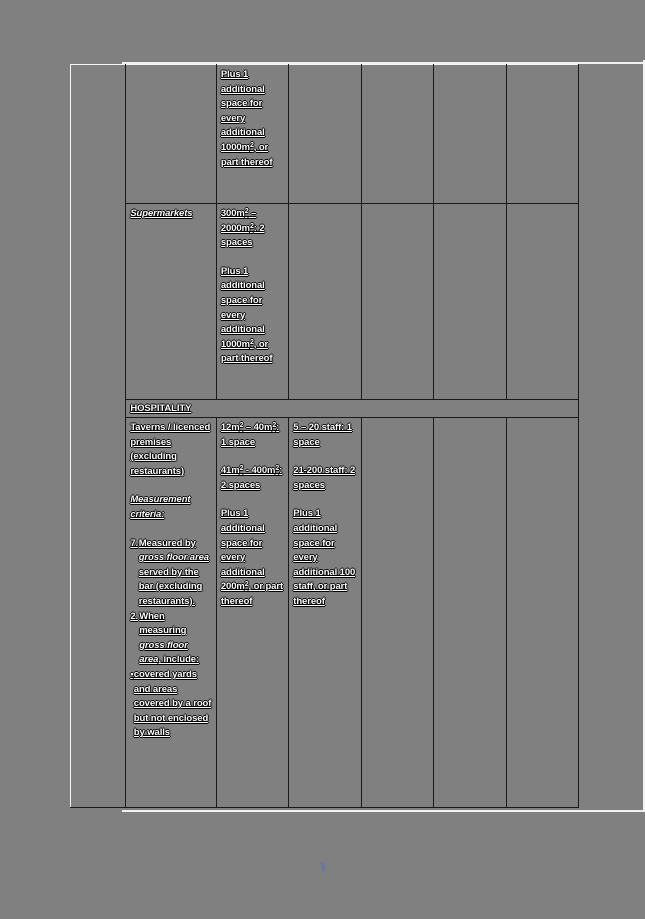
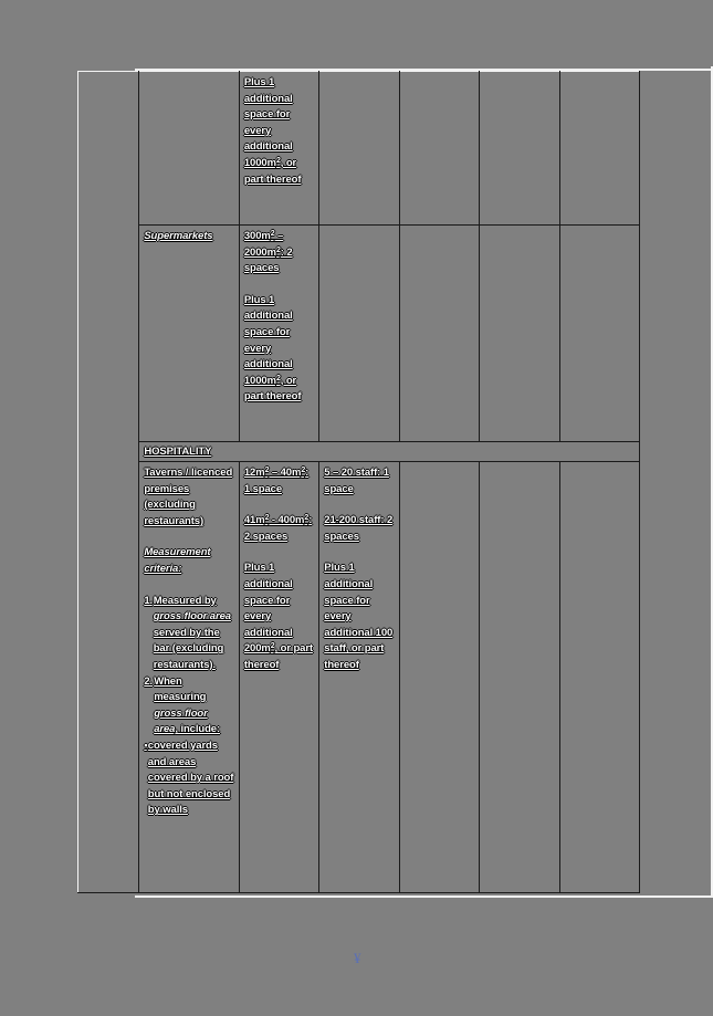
  		Plus 1 additional space for every additional 1000m , or part thereof
  Supermarkets	300m – 2000m : 2 spaces Plus 1 additional space for every additional 1000m , or part thereof
  HOSPITALITY
- Taverns / licenced premises (excluding restaurants) Measurement criteria: 7. Measured by gross floor area served by the bar (excluding restaurants). 2. When measuring gross floor area, include: • covered yards and areas covered by a roof but not enclosed by walls	12m – 40m : 1 space 41m - 400m : 2 spaces Plus 1 additional space for every additional 200m , or part thereof	5 – 20 staff: 1 space 21-200 staff: 2 spaces Plus 1 additional space for every additional 100 staff, or part thereof
+ Taverns / licenced premises (excluding restaurants) Measurement criteria: 1. Measured by gross floor area served by the bar (excluding restaurants). 2. When measuring gross floor area, include: • covered yards and areas covered by a roof but not enclosed by walls	12m – 40m : 1 space 41m - 400m : 2 spaces Plus 1 additional space for every additional 200m , or part thereof	5 – 20 staff: 1 space 21-200 staff: 2 spaces Plus 1 additional space for every additional 100 staff, or part thereof
  ¥
